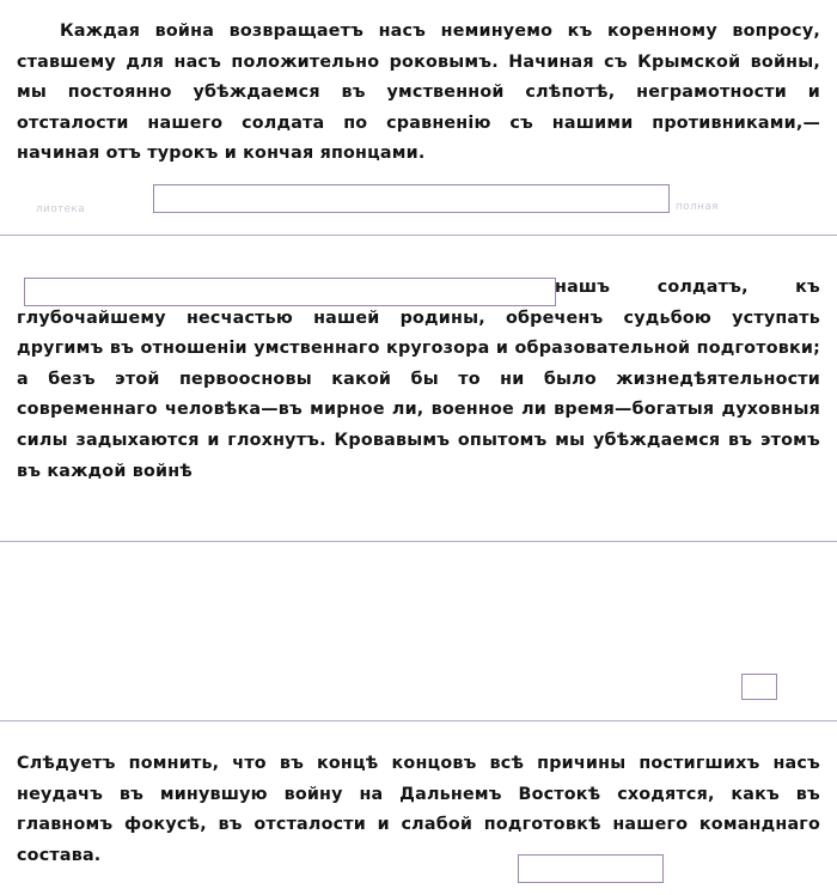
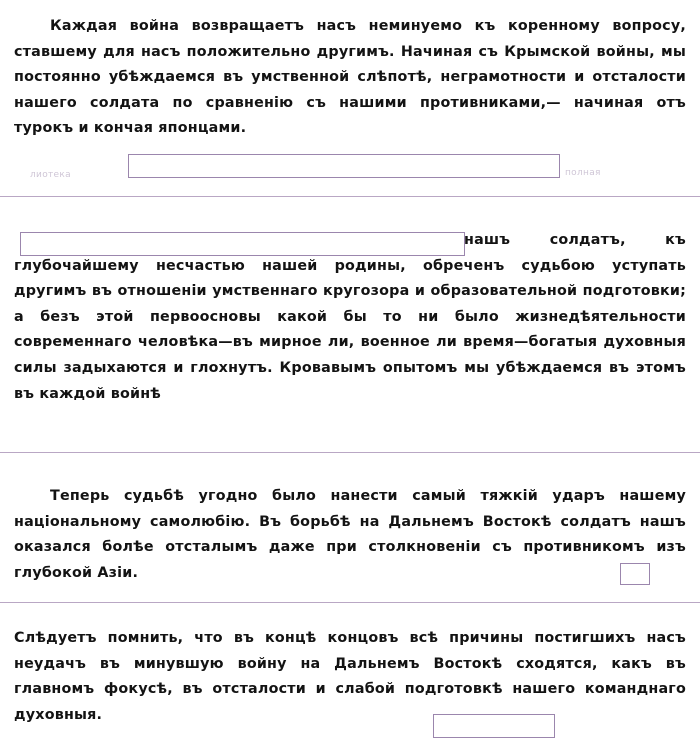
- Каждая война возвращаетъ насъ неминуемо къ коренному вопросу, ставшему для насъ положительно роковымъ. Начиная съ Крымской войны, мы постоянно убѣждаемся въ умственной слѣпотѣ, неграмотности и отсталости нашего солдата по сравненію съ нашими противниками,— начиная отъ турокъ и кончая японцами.
+ Каждая война возвращаетъ насъ неминуемо къ коренному вопросу, ставшему для насъ положительно другимъ. Начиная съ Крымской войны, мы постоянно убѣждаемся въ умственной слѣпотѣ, неграмотности и отсталости нашего солдата по сравненію съ нашими противниками,— начиная отъ турокъ и кончая японцами.
  нашъ солдатъ, къ глубочайшему несчастью нашей родины, обреченъ судьбою уступать другимъ въ отношеніи умственнаго кругозора и образовательной подготовки; а безъ этой первоосновы какой бы то ни было жизнедѣятельности современнаго человѣка—въ мирное ли, военное ли время—богатыя духовныя силы задыхаются и глохнутъ. Кровавымъ опытомъ мы убѣждаемся въ этомъ въ каждой войнѣ
+ Теперь судьбѣ угодно было нанести самый тяжкій ударъ нашему національному самолюбію. Въ борьбѣ на Дальнемъ Востокѣ солдатъ нашъ оказался болѣе отсталымъ даже при столкновеніи съ противникомъ изъ глубокой Азіи.
- Слѣдуетъ помнить, что въ концѣ концовъ всѣ причины постигшихъ насъ неудачъ въ минувшую войну на Дальнемъ Востокѣ сходятся, какъ въ главномъ фокусѣ, въ отсталости и слабой подготовкѣ нашего команднаго состава.
+ Слѣдуетъ помнить, что въ концѣ концовъ всѣ причины постигшихъ насъ неудачъ въ минувшую войну на Дальнемъ Востокѣ сходятся, какъ въ главномъ фокусѣ, въ отсталости и слабой подготовкѣ нашего команднаго духовныя.
  лиотека
  полная
